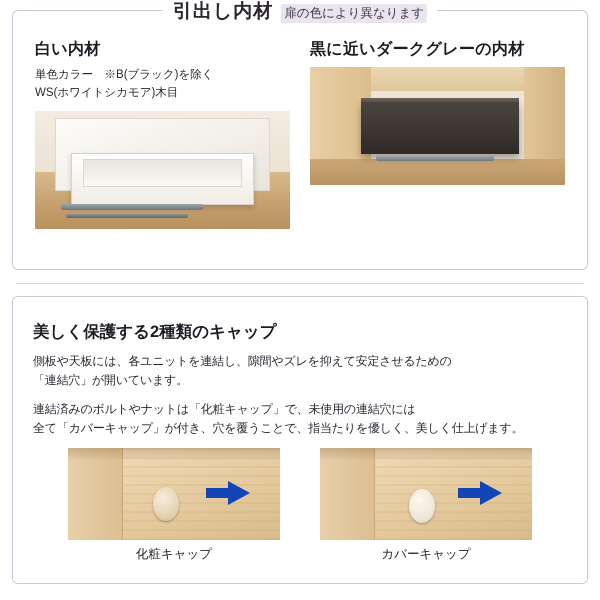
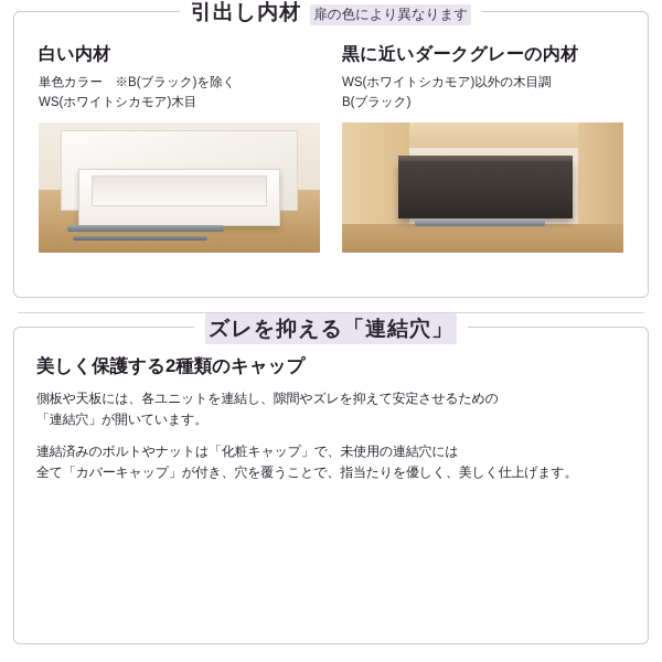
  引出し内材
  扉の色により異なります
  白い内材
  単色カラー ※B(ブラック)を除く
  WS(ホワイトシカモア)木目
  黒に近いダークグレーの内材
+ WS(ホワイトシカモア)以外の木目調
+ B(ブラック)
+ ズレを抑える「連結穴」
  美しく保護する2種類のキャップ
  側板や天板には、各ユニットを連結し、隙間やズレを抑えて安定させるための
  「連結穴」が開いています。
  連結済みのボルトやナットは「化粧キャップ」で、未使用の連結穴には
  全て「カバーキャップ」が付き、穴を覆うことで、指当たりを優しく、美しく仕上げます。
- 化粧キャップ
- カバーキャップ
